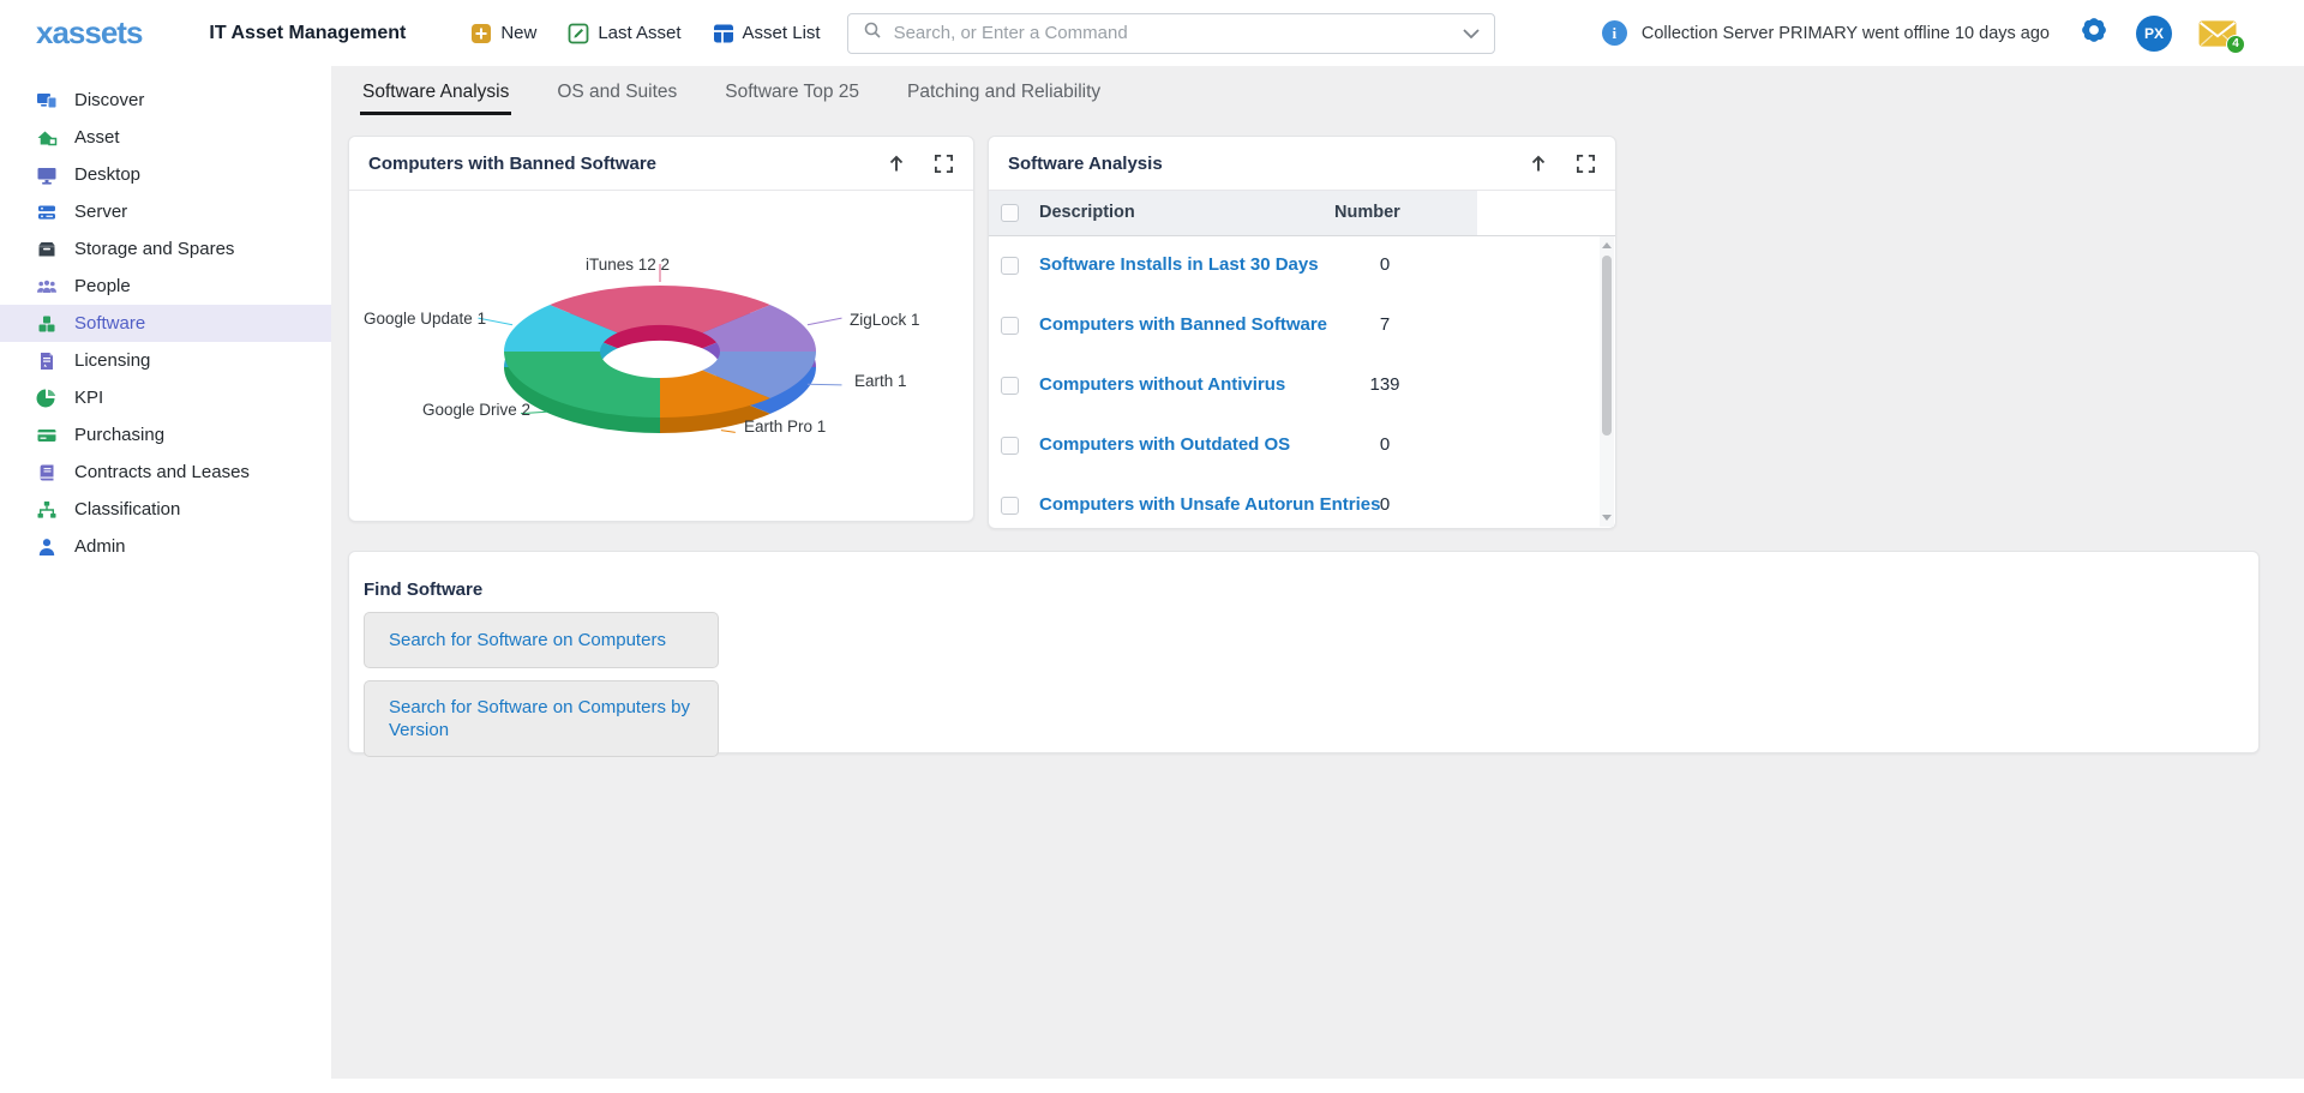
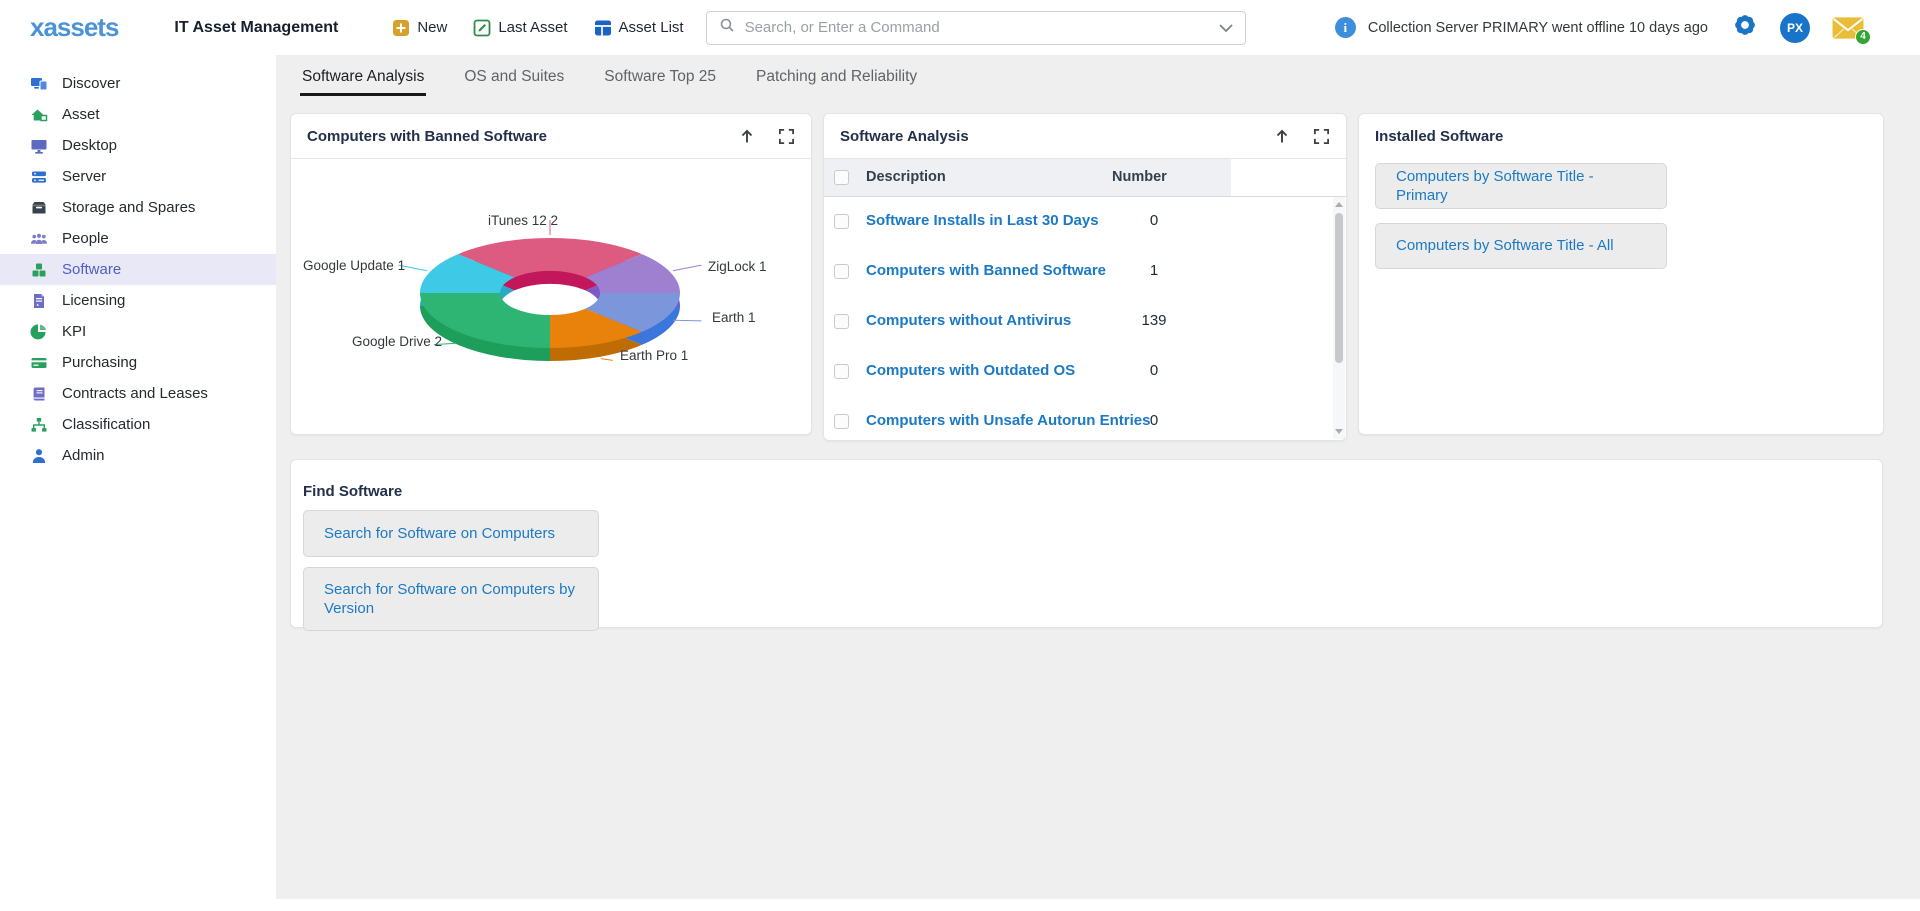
  xassets
  IT Asset Management
  New
  Last Asset
  Asset List
  Search, or Enter a Command
  i
  Collection Server PRIMARY went offline 10 days ago
  PX
  4
  Discover
  Asset
  Desktop
  Server
  Storage and Spares
  People
  Software
  Licensing
  KPI
  Purchasing
  Contracts and Leases
  Classification
  Admin
  Software Analysis
  OS and Suites
  Software Top 25
  Patching and Reliability
  Computers with Banned Software
  iTunes 12 2
  ZigLock 1
  Earth 1
  Earth Pro 1
  Google Drive 2
  Google Update 1
  Software Analysis
  Description
  Number
  Software Installs in Last 30 Days
  0
  Computers with Banned Software
- 7
+ 1
  Computers without Antivirus
  139
  Computers with Outdated OS
  0
  Computers with Unsafe Autorun Entries
  0
+ Installed Software
+ Computers by Software Title - Primary
+ Computers by Software Title - All
  Find Software
  Search for Software on Computers
  Search for Software on Computers by Version
